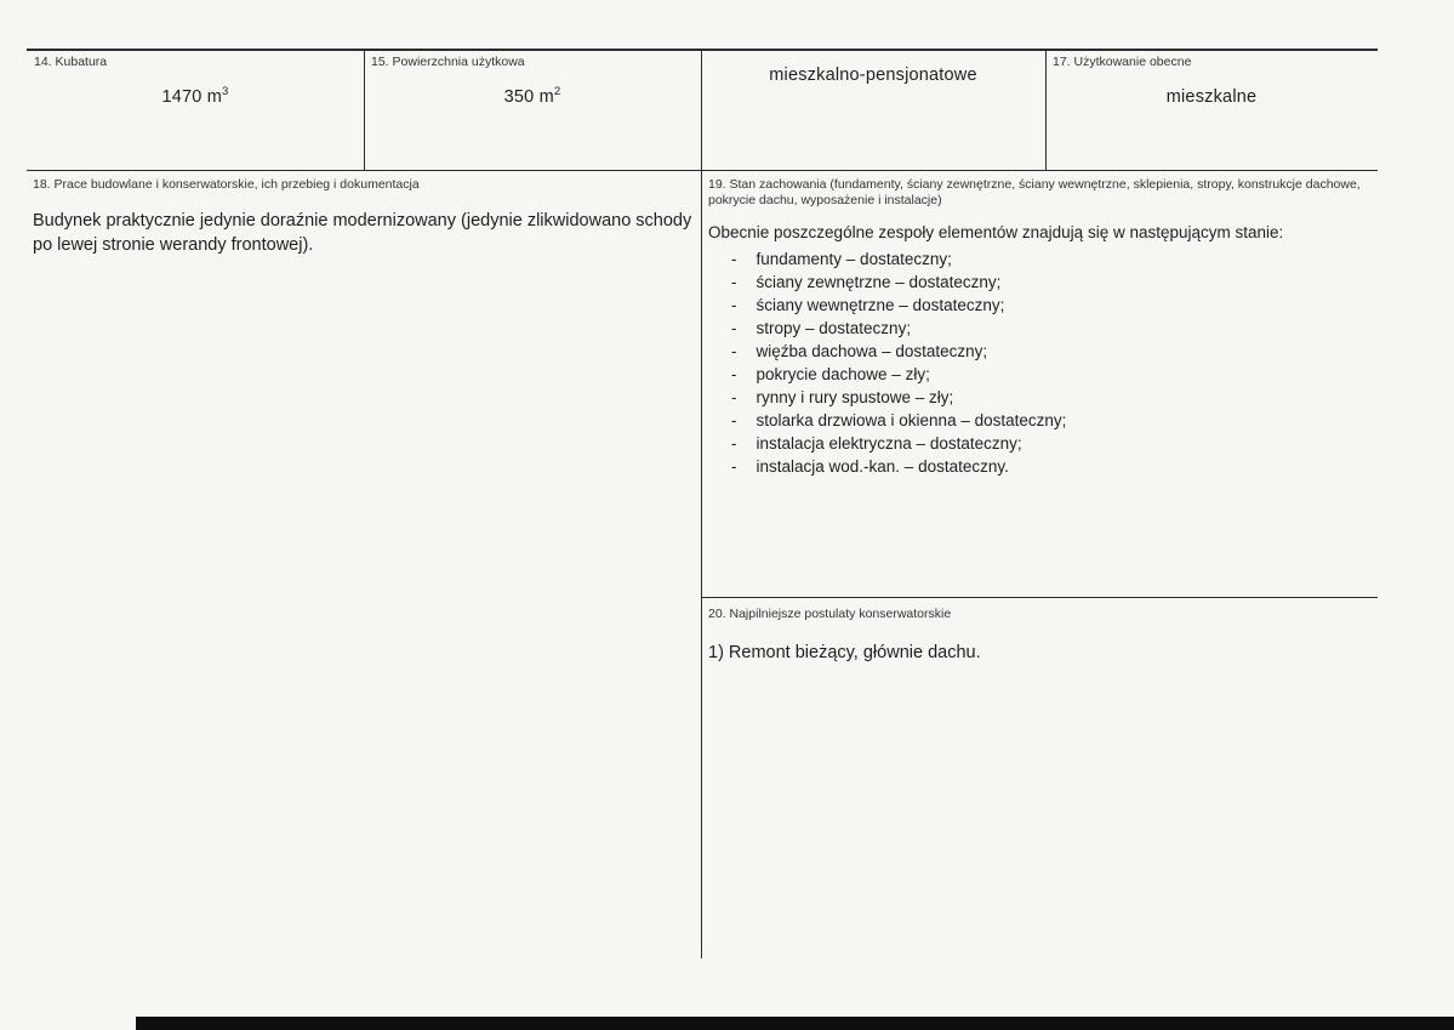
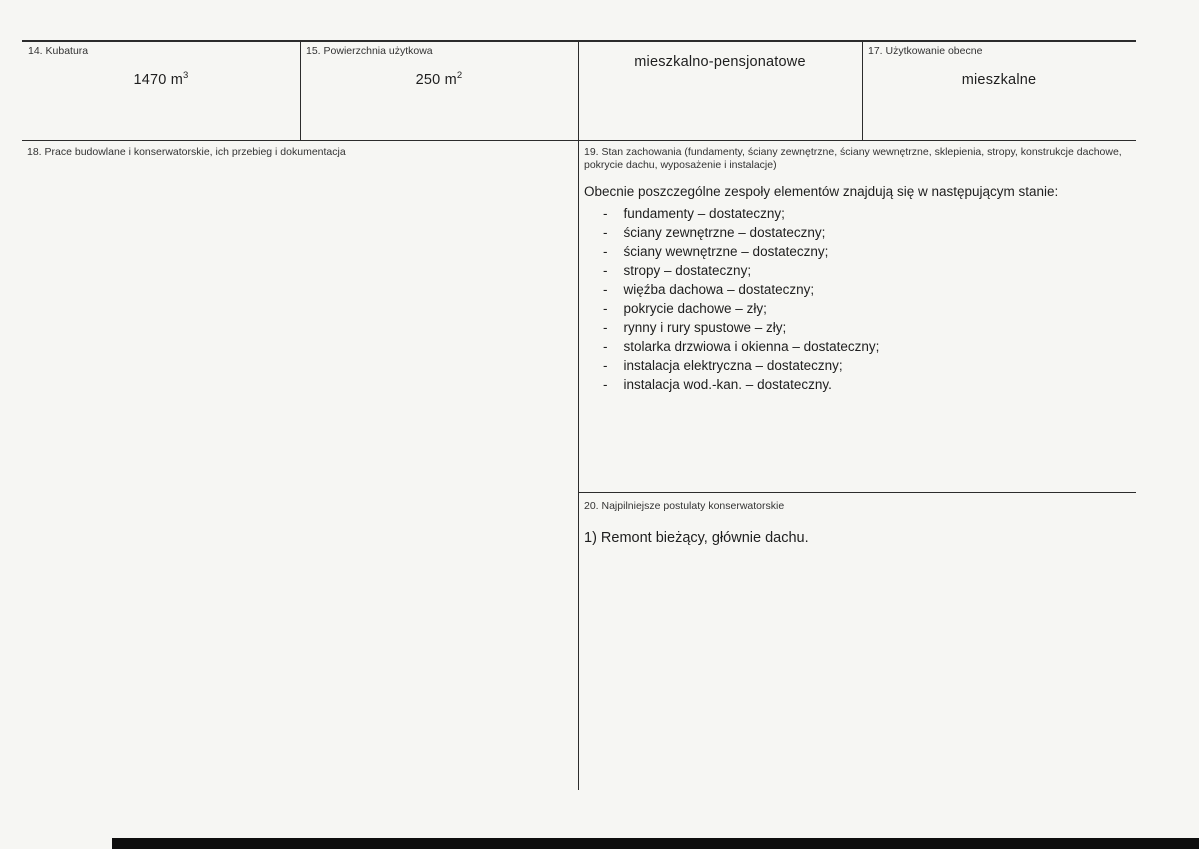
  14. Kubatura
  1470 m3
  15. Powierzchnia użytkowa
- 350 m2
+ 250 m2
  mieszkalno-pensjonatowe
  17. Użytkowanie obecne
  mieszkalne
  18. Prace budowlane i konserwatorskie, ich przebieg i dokumentacja
- Budynek praktycznie jedynie doraźnie modernizowany (jedynie zlikwidowano schody po lewej stronie werandy frontowej).
  19. Stan zachowania (fundamenty, ściany zewnętrzne, ściany wewnętrzne, sklepienia, stropy, konstrukcje dachowe, pokrycie dachu, wyposażenie i instalacje)
  Obecnie poszczególne zespoły elementów znajdują się w następującym stanie:
  -
  fundamenty – dostateczny;
  -
  ściany zewnętrzne – dostateczny;
  -
  ściany wewnętrzne – dostateczny;
  -
  stropy – dostateczny;
  -
  więźba dachowa – dostateczny;
  -
  pokrycie dachowe – zły;
  -
  rynny i rury spustowe – zły;
  -
  stolarka drzwiowa i okienna – dostateczny;
  -
  instalacja elektryczna – dostateczny;
  -
  instalacja wod.-kan. – dostateczny.
  20. Najpilniejsze postulaty konserwatorskie
  1) Remont bieżący, głównie dachu.
